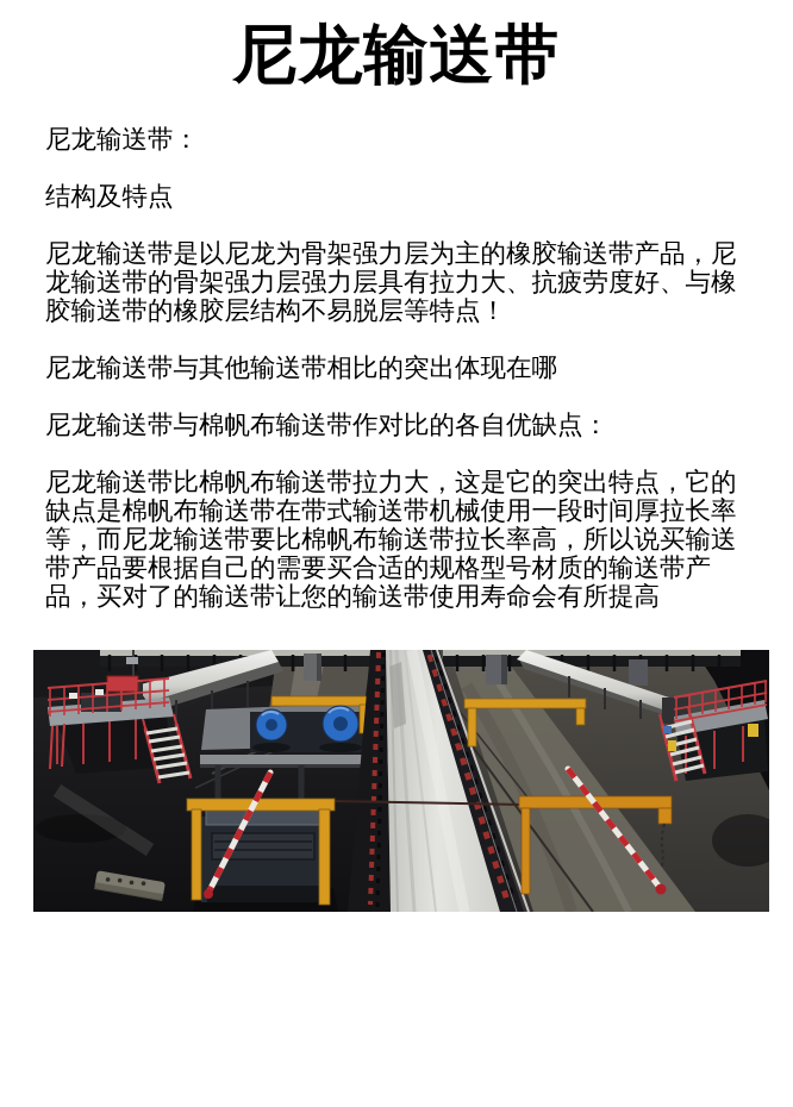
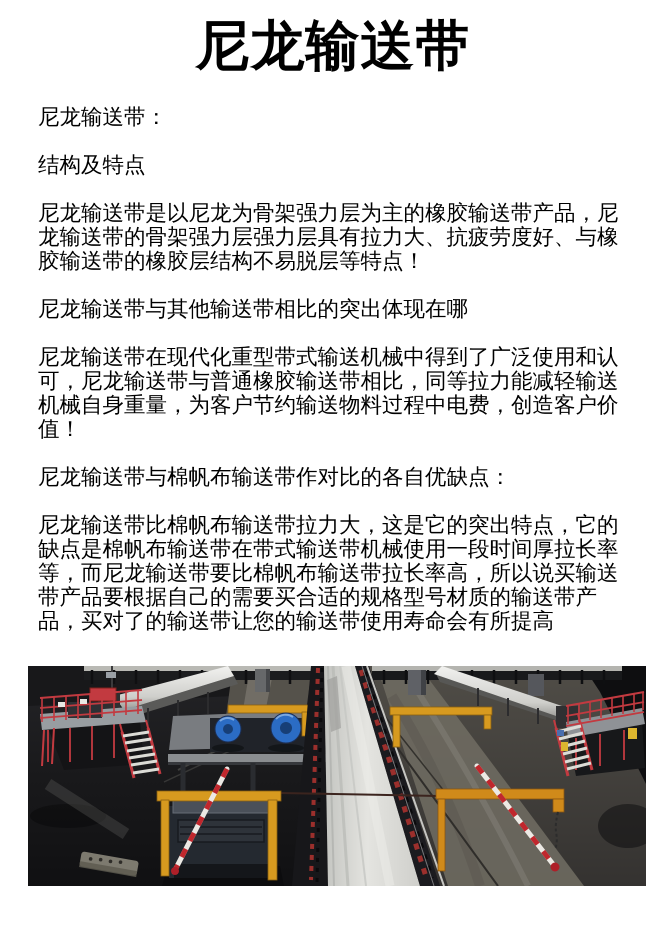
  尼龙输送带
  尼龙输送带：
  结构及特点
  尼龙输送带是以尼龙为骨架强力层为主的橡胶输送带产品，尼龙输送带的骨架强力层强力层具有拉力大、抗疲劳度好、与橡胶输送带的橡胶层结构不易脱层等特点！
  尼龙输送带与其他输送带相比的突出体现在哪
+ 尼龙输送带在现代化重型带式输送机械中得到了广泛使用和认可，尼龙输送带与普通橡胶输送带相比，同等拉力能减轻输送机械自身重量，为客户节约输送物料过程中电费，创造客户价值！
  尼龙输送带与棉帆布输送带作对比的各自优缺点：
  尼龙输送带比棉帆布输送带拉力大，这是它的突出特点，它的缺点是棉帆布输送带在带式输送带机械使用一段时间厚拉长率等，而尼龙输送带要比棉帆布输送带拉长率高，所以说买输送带产品要根据自己的需要买合适的规格型号材质的输送带产品，买对了的输送带让您的输送带使用寿命会有所提高
